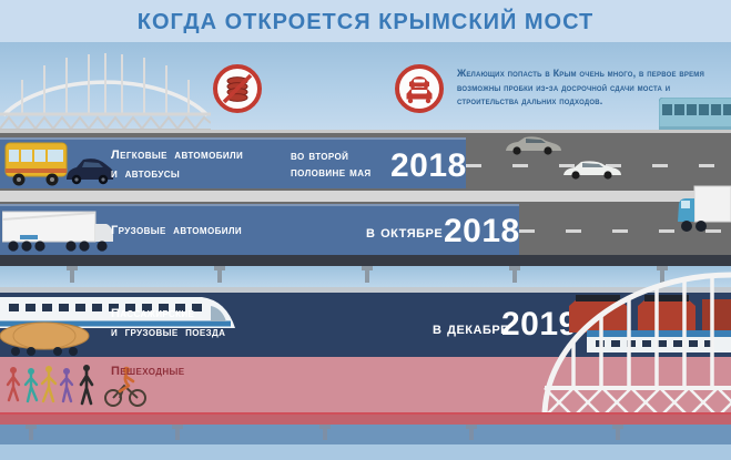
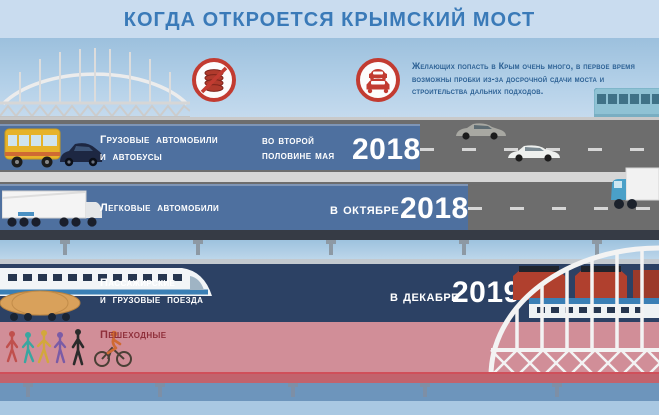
  КОГДА ОТКРОЕТСЯ КРЫМСКИЙ МОСТ
  Желающих попасть в Крым очень много, в первое время возможны пробки из-за досрочной сдачи моста и строительства дальних подходов.
- Легковые автомобили
+ Грузовые автомобили
  и автобусы
  во второй
  половине мая
  2018
- Грузовые автомобили
+ Легковые автомобили
  в октябре
  2018
  Пассажирские
  и грузовые поезда
  в декабре
  2019
  Пешеходные
